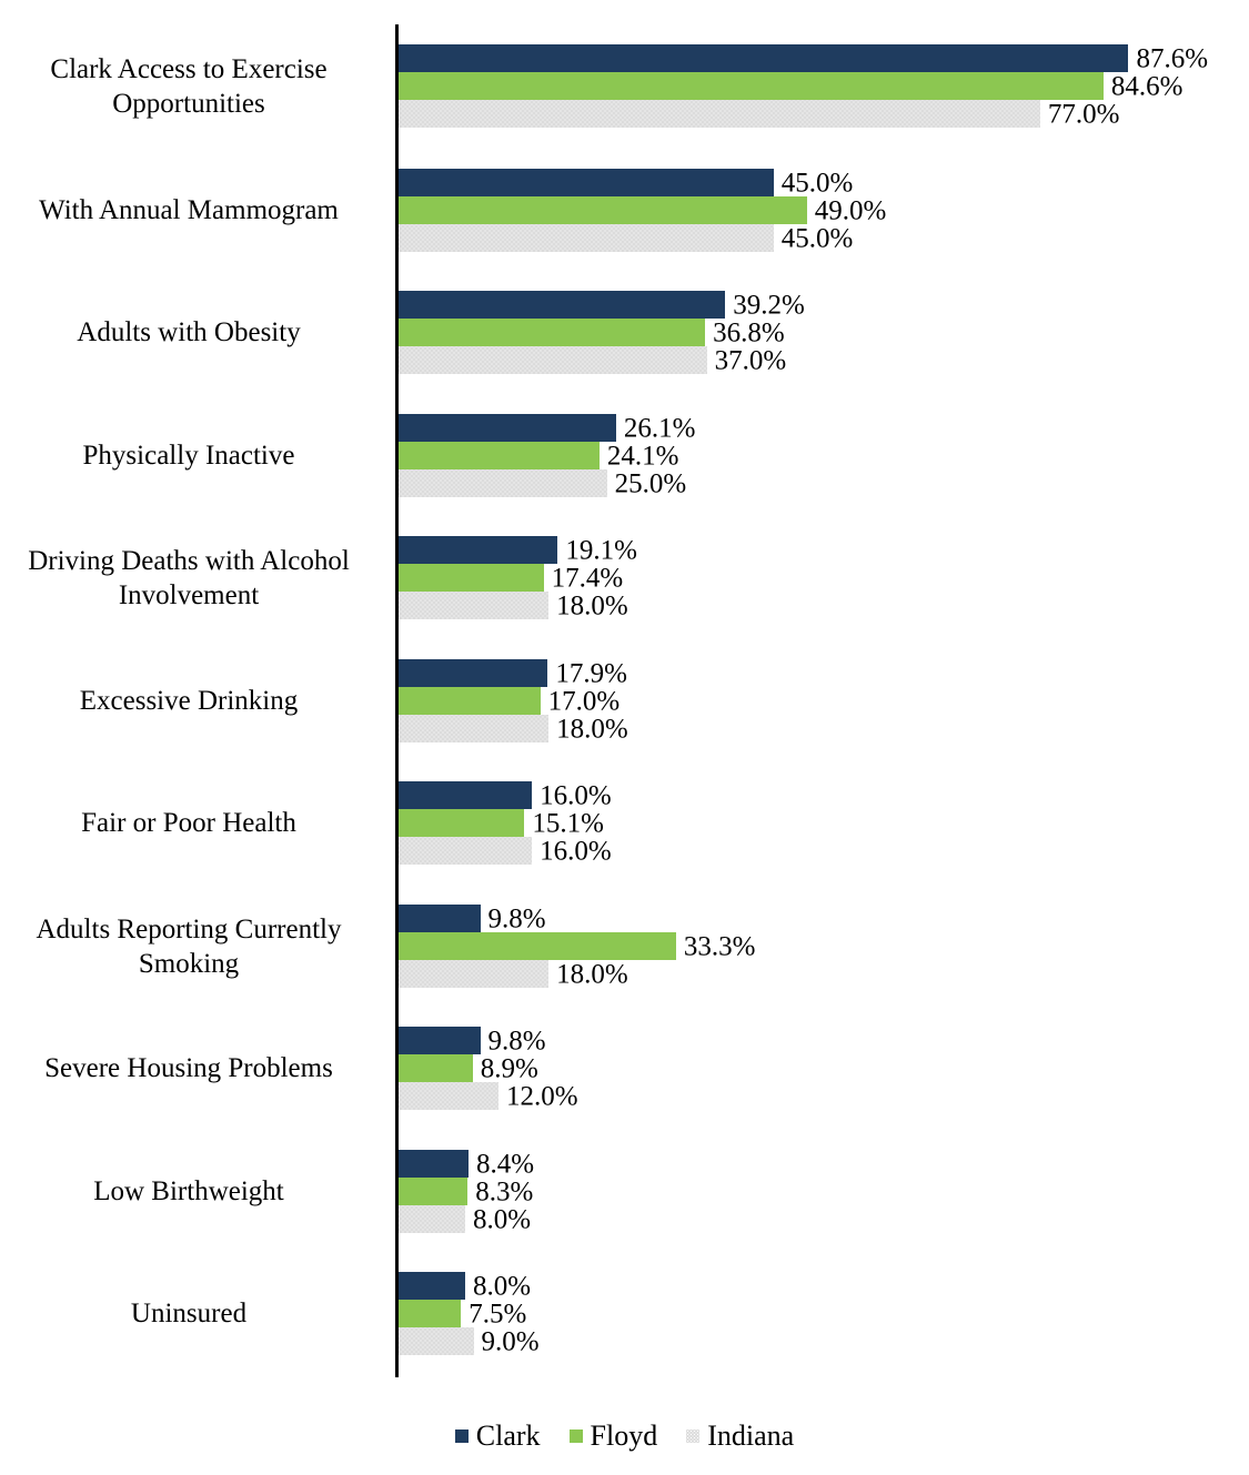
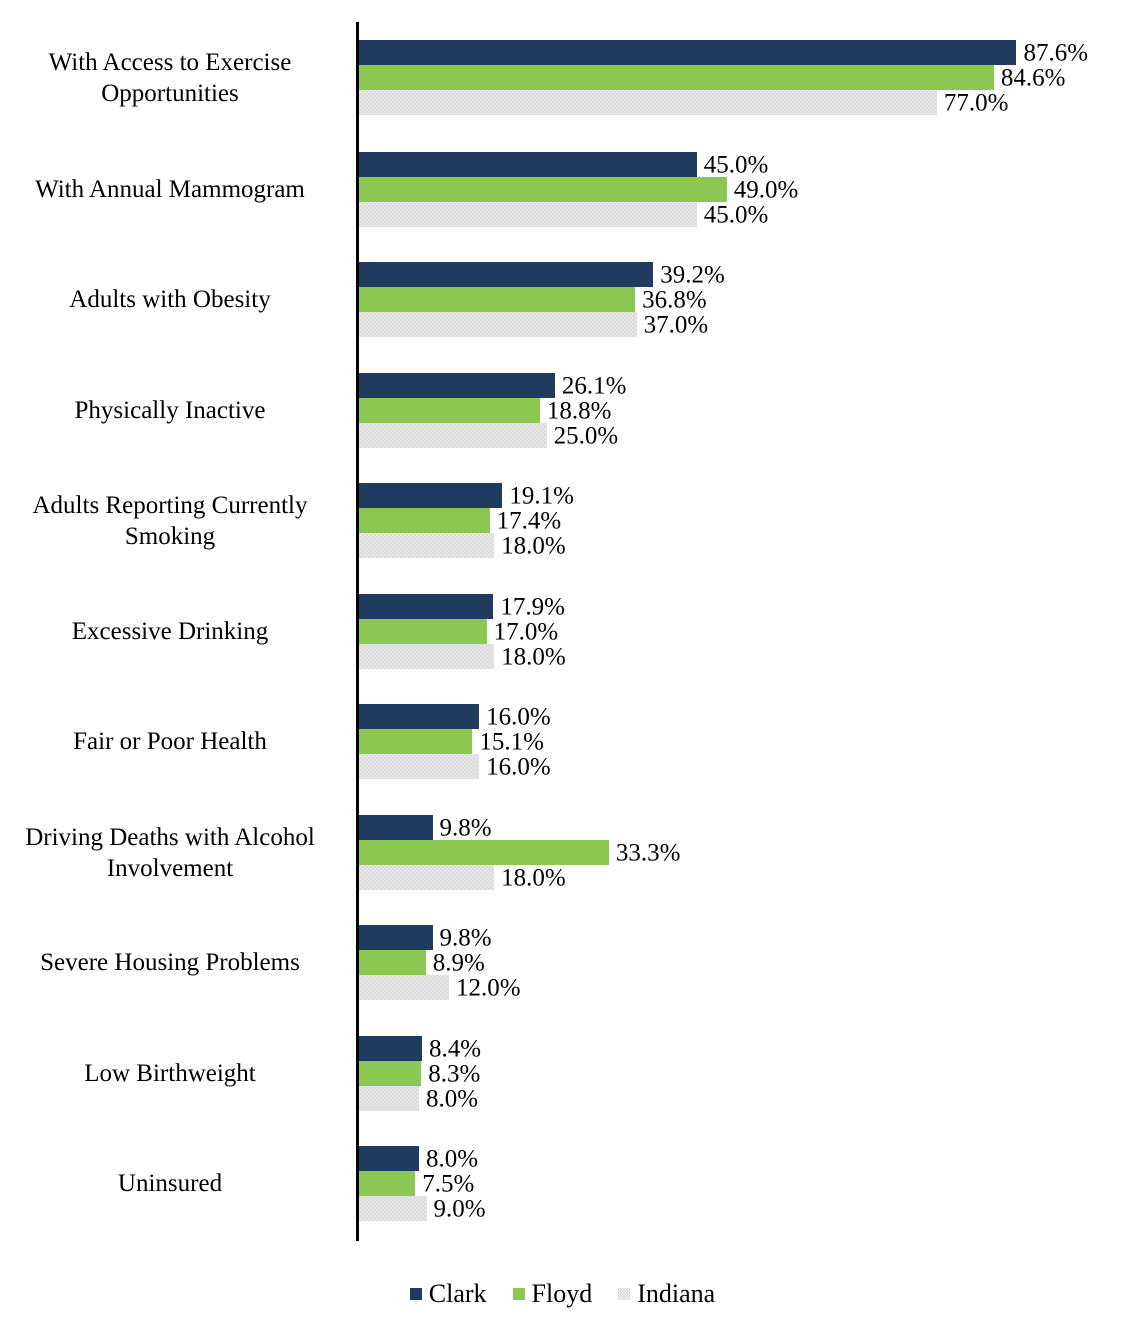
- Clark Access to Exercise Opportunities
+ With Access to Exercise Opportunities
  87.6%
  84.6%
  77.0%
  With Annual Mammogram
  45.0%
  49.0%
  45.0%
  Adults with Obesity
  39.2%
  36.8%
  37.0%
  Physically Inactive
  26.1%
- 24.1%
+ 18.8%
  25.0%
- Driving Deaths with Alcohol Involvement
+ Adults Reporting Currently Smoking
  19.1%
  17.4%
  18.0%
  Excessive Drinking
  17.9%
  17.0%
  18.0%
  Fair or Poor Health
  16.0%
  15.1%
  16.0%
- Adults Reporting Currently Smoking
+ Driving Deaths with Alcohol Involvement
  9.8%
  33.3%
  18.0%
  Severe Housing Problems
  9.8%
  8.9%
  12.0%
  Low Birthweight
  8.4%
  8.3%
  8.0%
  Uninsured
  8.0%
  7.5%
  9.0%
  Clark
  Floyd
  Indiana
